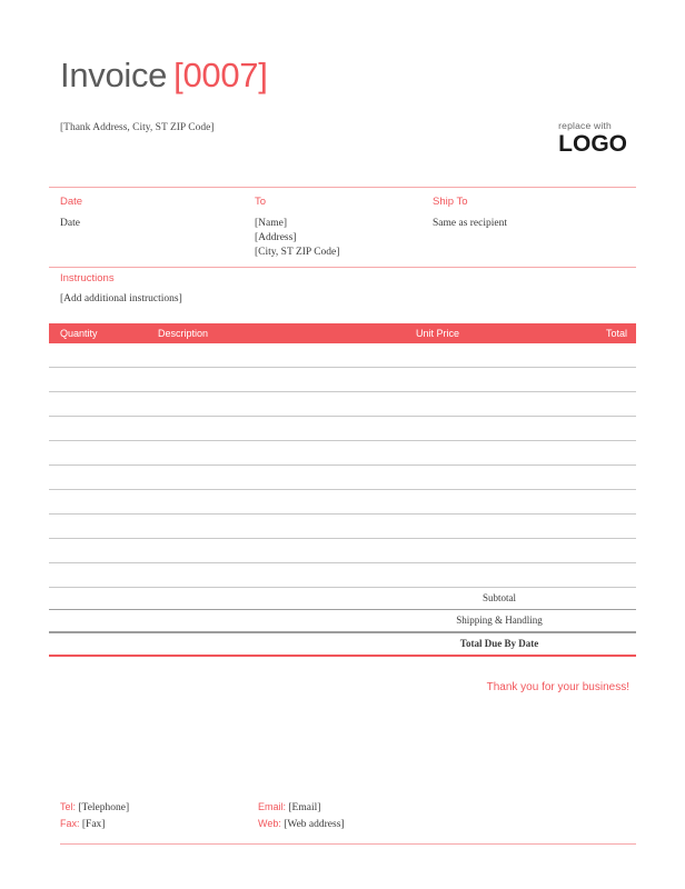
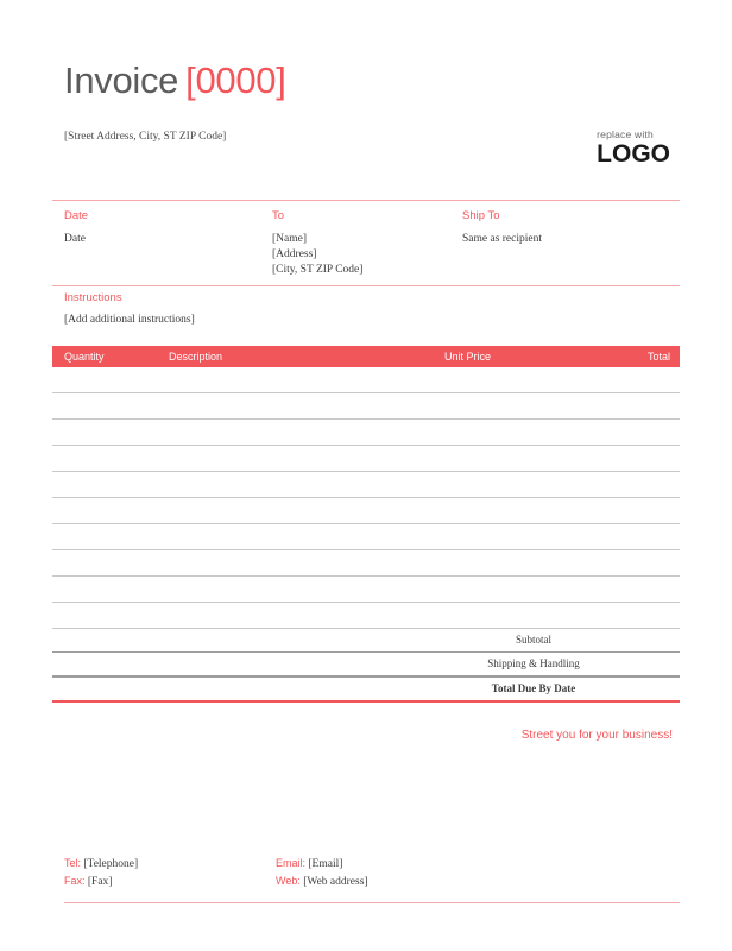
- Invoice [0007]
+ Invoice [0000]
- [Thank Address, City, ST ZIP Code]
+ [Street Address, City, ST ZIP Code]
  replace with
  LOGO
  Date
  Date
  To
  [Name]
  [Address]
  [City, ST ZIP Code]
  Ship To
  Same as recipient
  Instructions
  [Add additional instructions]
  Quantity
  Description
  Unit Price
  Total
  Subtotal
  Shipping & Handling
  Total Due By Date
- Thank you for your business!
+ Street you for your business!
  Tel: [Telephone]
  Fax: [Fax]
  Email: [Email]
  Web: [Web address]
